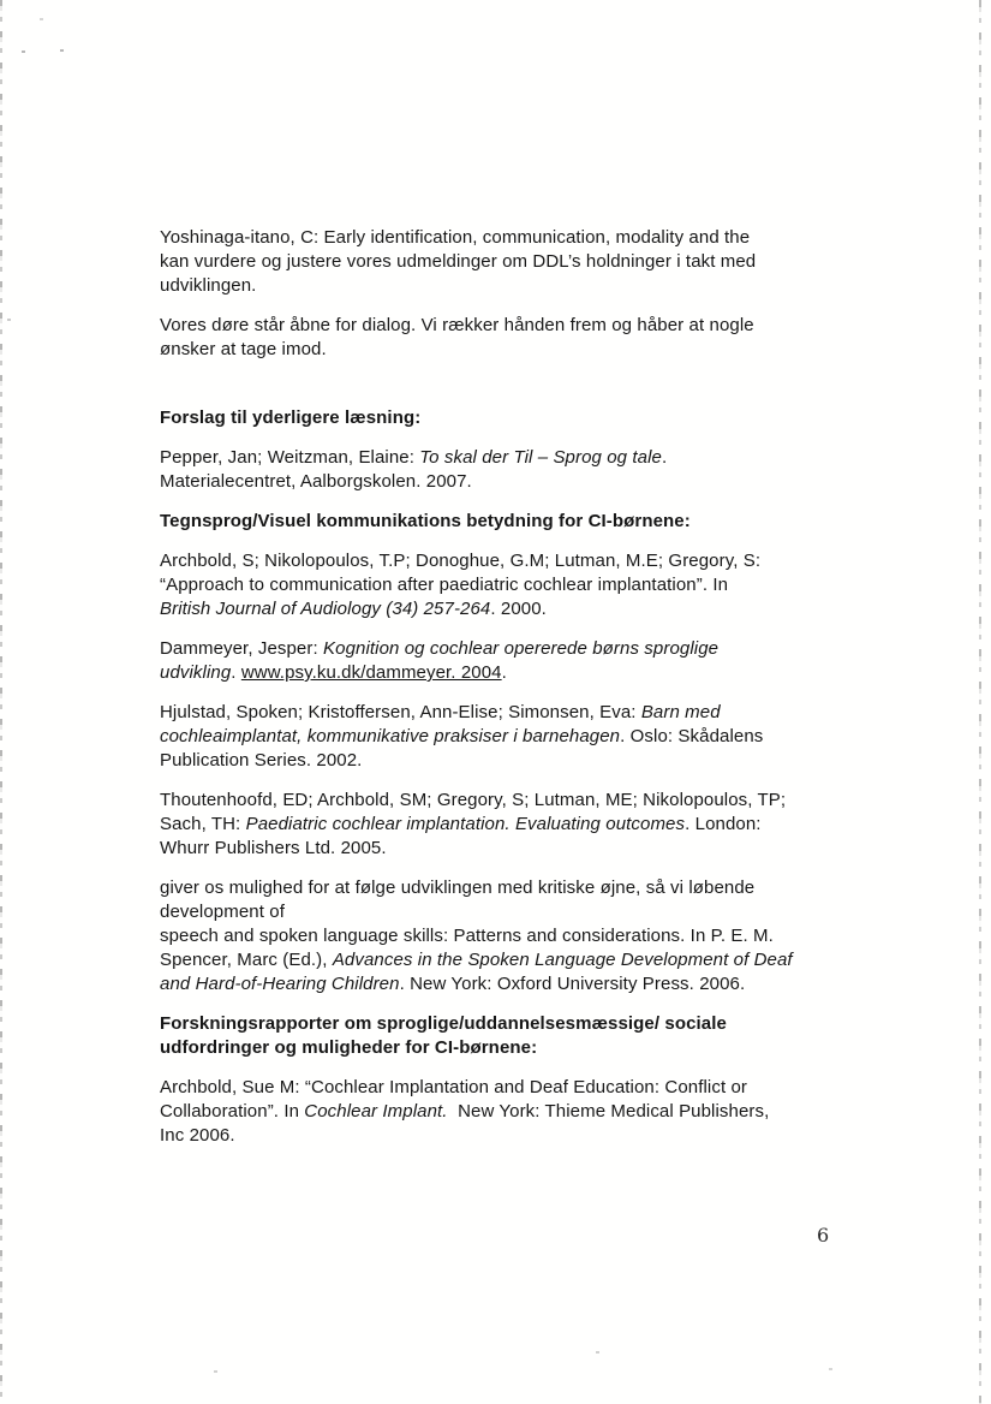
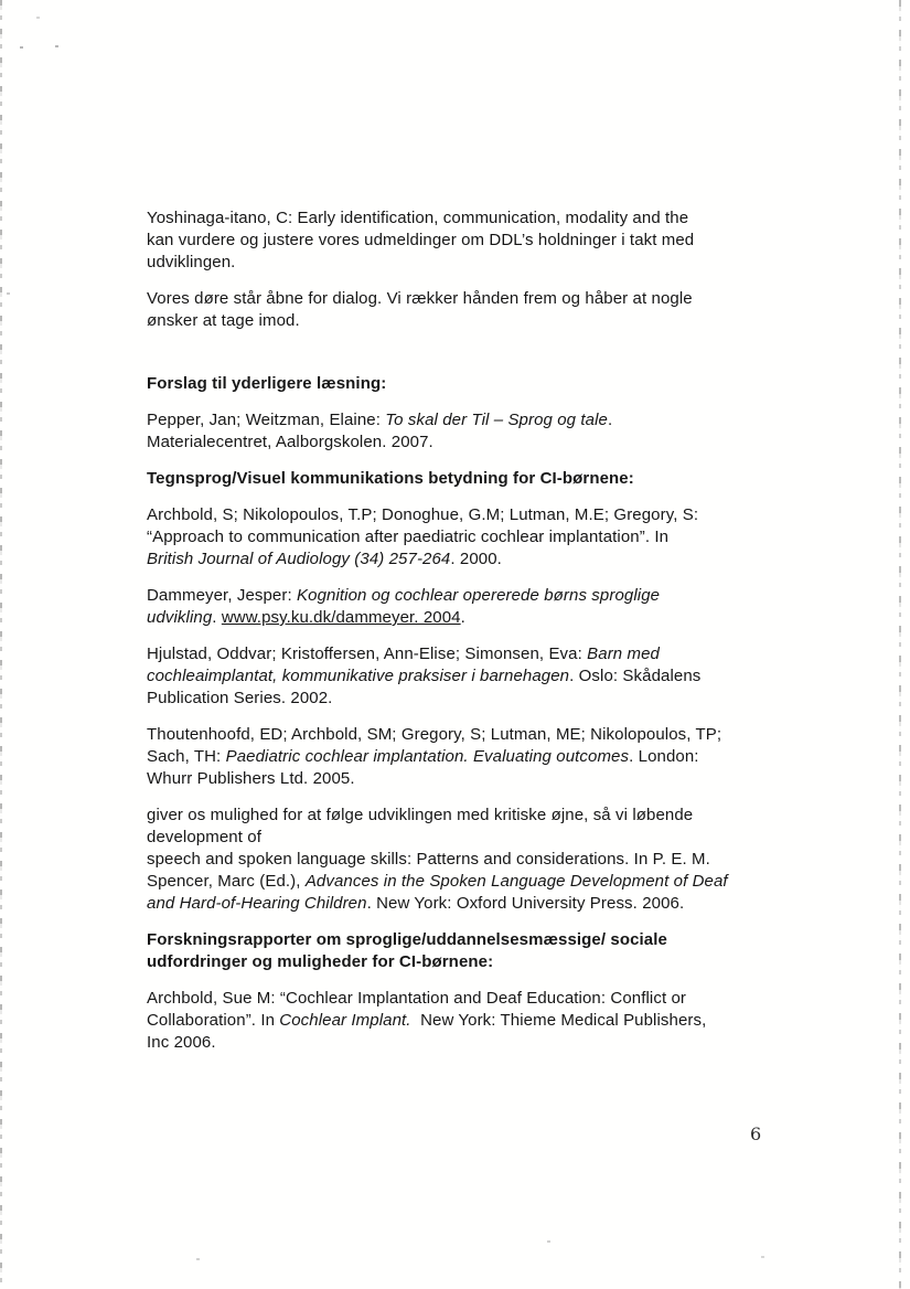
  Yoshinaga-itano, C: Early identification, communication, modality and the
  kan vurdere og justere vores udmeldinger om DDL’s holdninger i takt med
  udviklingen.
  Vores døre står åbne for dialog. Vi rækker hånden frem og håber at nogle
  ønsker at tage imod.
  Forslag til yderligere læsning:
  Pepper, Jan; Weitzman, Elaine: To skal der Til – Sprog og tale.
  Materialecentret, Aalborgskolen. 2007.
  Tegnsprog/Visuel kommunikations betydning for CI-børnene:
  Archbold, S; Nikolopoulos, T.P; Donoghue, G.M; Lutman, M.E; Gregory, S:
  “Approach to communication after paediatric cochlear implantation”. In
  British Journal of Audiology (34) 257-264. 2000.
  Dammeyer, Jesper: Kognition og cochlear opererede børns sproglige
  udvikling. www.psy.ku.dk/dammeyer. 2004.
- Hjulstad, Spoken; Kristoffersen, Ann-Elise; Simonsen, Eva: Barn med
+ Hjulstad, Oddvar; Kristoffersen, Ann-Elise; Simonsen, Eva: Barn med
  cochleaimplantat, kommunikative praksiser i barnehagen. Oslo: Skådalens
  Publication Series. 2002.
  Thoutenhoofd, ED; Archbold, SM; Gregory, S; Lutman, ME; Nikolopoulos, TP;
  Sach, TH: Paediatric cochlear implantation. Evaluating outcomes. London:
  Whurr Publishers Ltd. 2005.
  giver os mulighed for at følge udviklingen med kritiske øjne, så vi løbende
  development of
  speech and spoken language skills: Patterns and considerations. In P. E. M.
  Spencer, Marc (Ed.), Advances in the Spoken Language Development of Deaf
  and Hard-of-Hearing Children. New York: Oxford University Press. 2006.
  Forskningsrapporter om sproglige/uddannelsesmæssige/ sociale
  udfordringer og muligheder for CI-børnene:
  Archbold, Sue M: “Cochlear Implantation and Deaf Education: Conflict or
  Collaboration”. In Cochlear Implant. New York: Thieme Medical Publishers,
  Inc 2006.
  6
